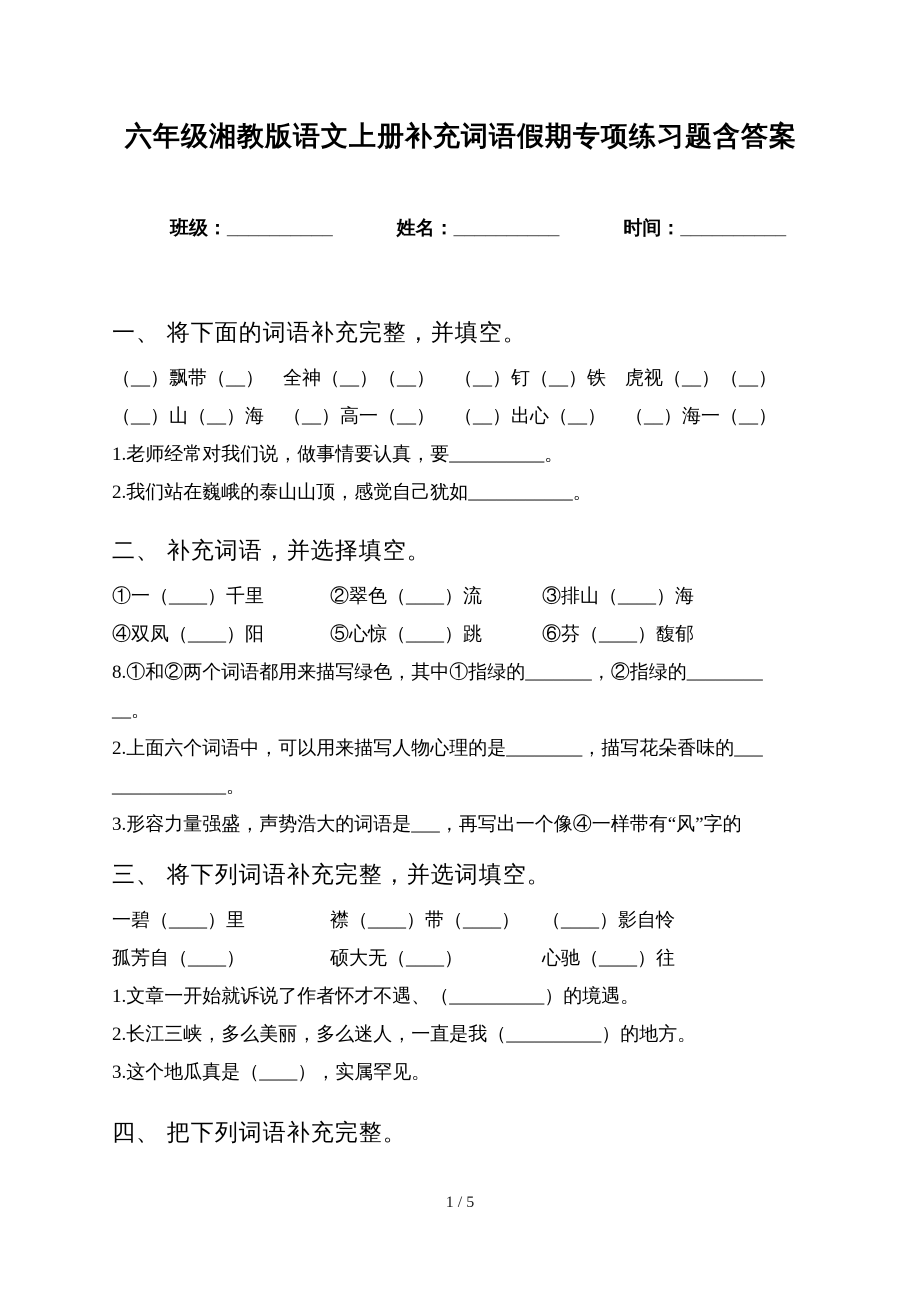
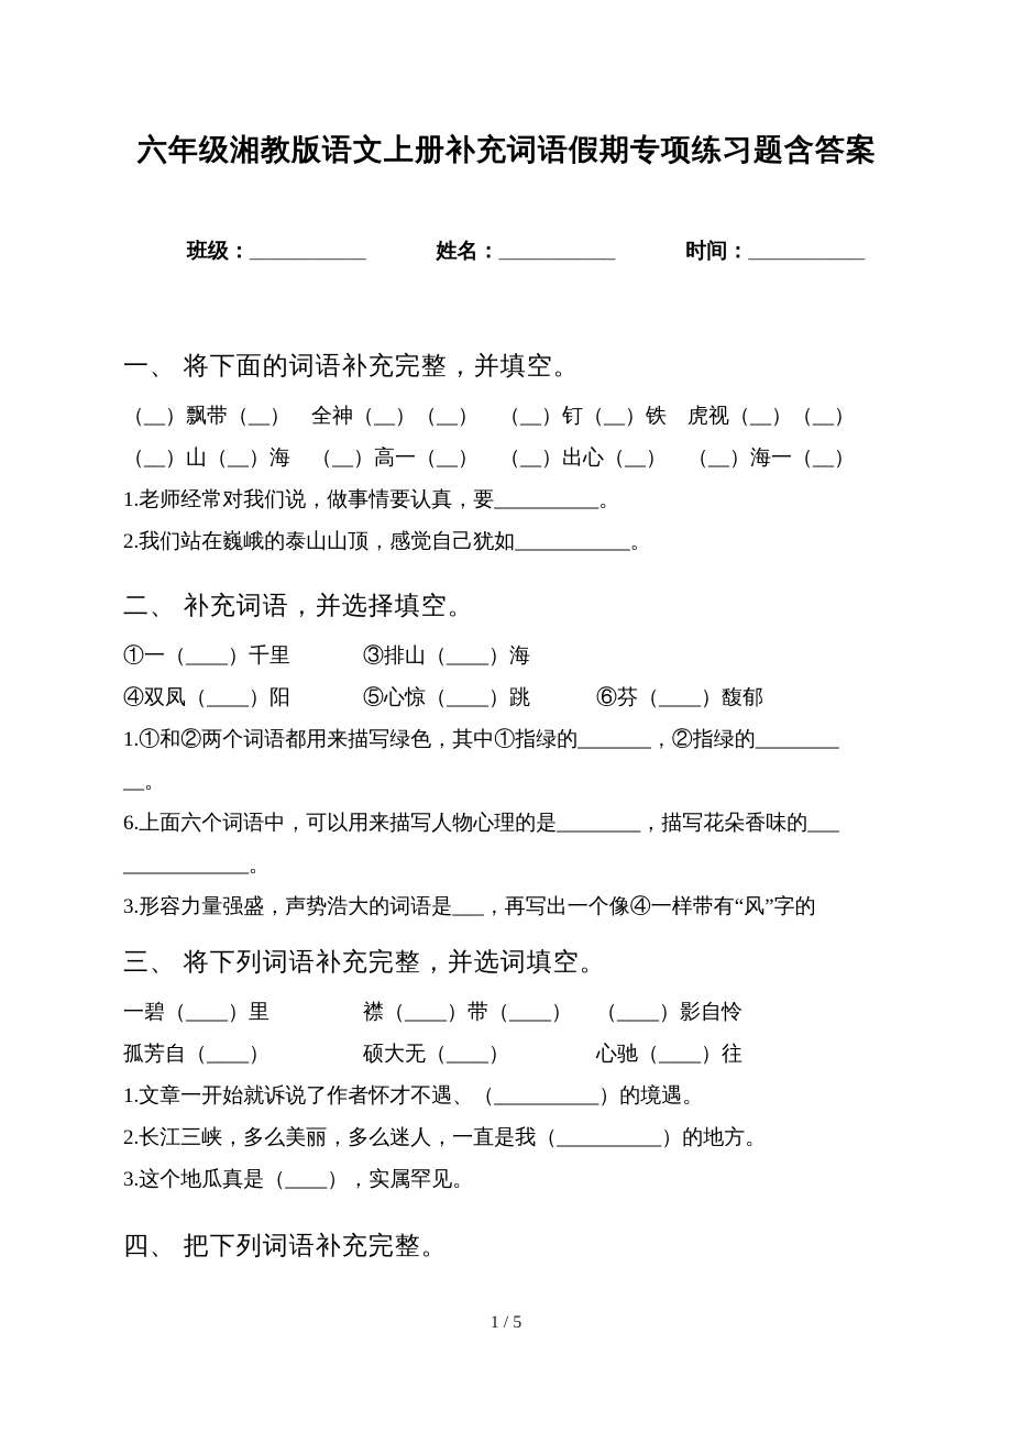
  六年级湘教版语文上册补充词语假期专项练习题含答案
  班级：__________
  姓名：__________
  时间：__________
  一、 将下面的词语补充完整，并填空。
  （__）飘带（__） 全神（__）（__） （__）钉（__）铁 虎视（__）（__）
  （__）山（__）海 （__）高一（__） （__）出心（__） （__）海一（__）
  1.老师经常对我们说，做事情要认真，要__________。
  2.我们站在巍峨的泰山山顶，感觉自己犹如___________。
  二、 补充词语，并选择填空。
  ①一（____）千里
- ②翠色（____）流
  ③排山（____）海
  ④双凤（____）阳
  ⑤心惊（____）跳
  ⑥芬（____）馥郁
- 8.①和②两个词语都用来描写绿色，其中①指绿的_______，②指绿的________
+ 1.①和②两个词语都用来描写绿色，其中①指绿的_______，②指绿的________
  __。
- 2.上面六个词语中，可以用来描写人物心理的是________，描写花朵香味的___
+ 6.上面六个词语中，可以用来描写人物心理的是________，描写花朵香味的___
  ____________。
  3.形容力量强盛，声势浩大的词语是___，再写出一个像④一样带有“风”字的
  三、 将下列词语补充完整，并选词填空。
  一碧（____）里
  襟（____）带（____）
  （____）影自怜
  孤芳自（____）
  硕大无（____）
  心驰（____）往
  1.文章一开始就诉说了作者怀才不遇、（__________）的境遇。
  2.长江三峡，多么美丽，多么迷人，一直是我（__________）的地方。
  3.这个地瓜真是（____），实属罕见。
  四、 把下列词语补充完整。
  1 / 5
